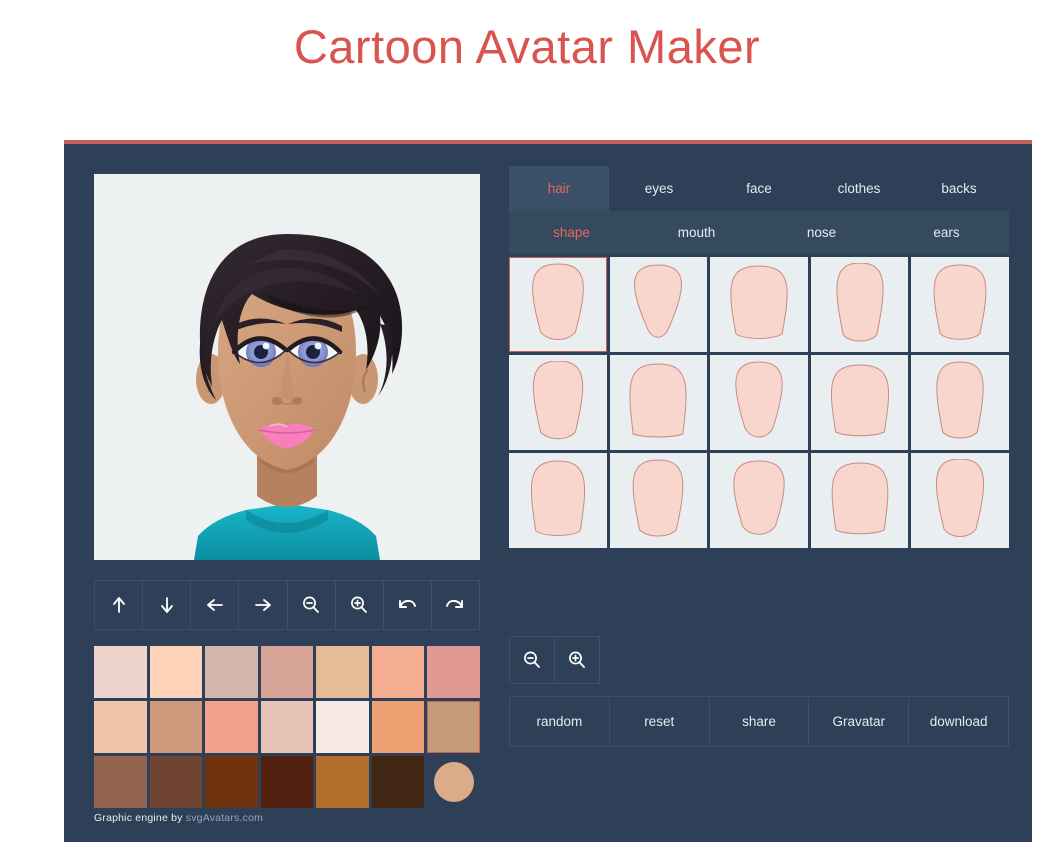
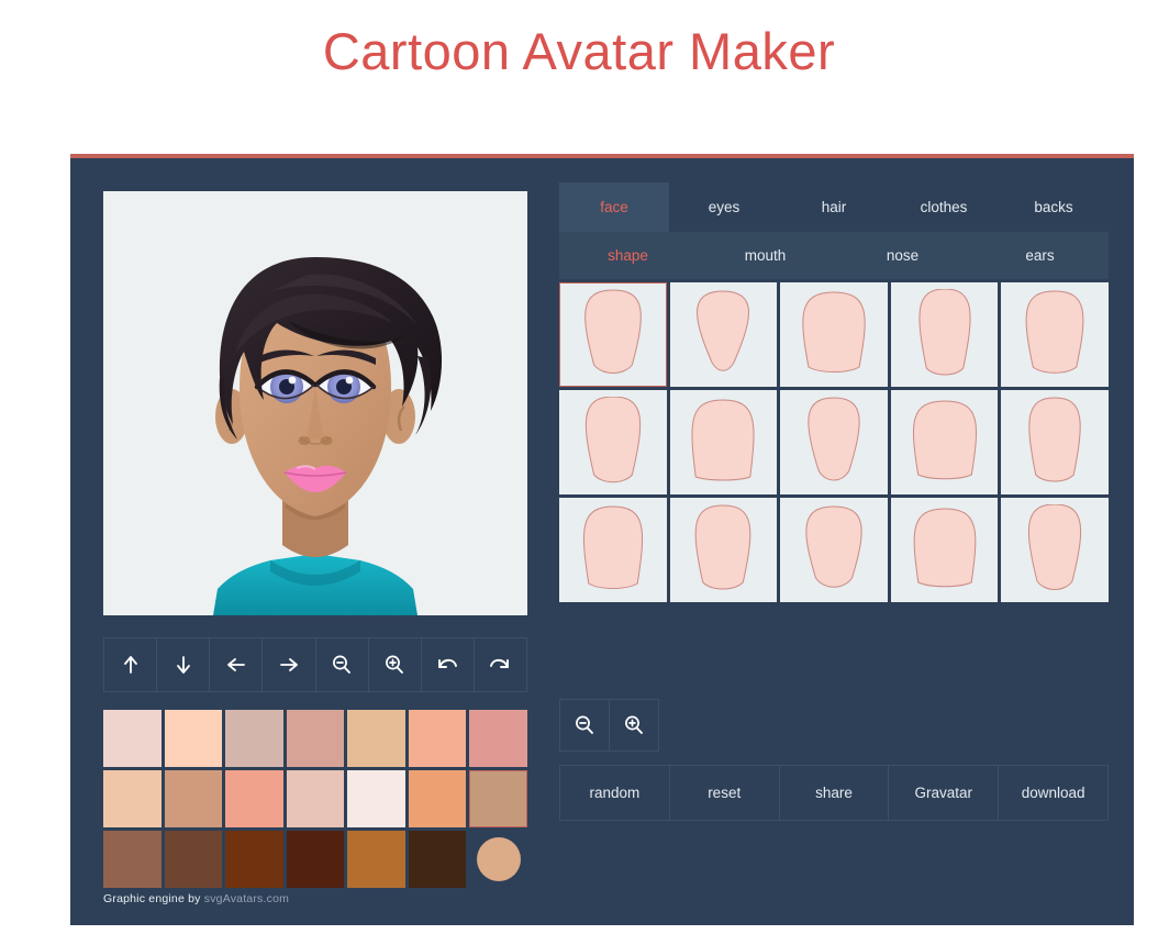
  Cartoon Avatar Maker
  Graphic engine by svgAvatars.com
- hair
+ face
  eyes
- face
+ hair
  clothes
  backs
  shape
  mouth
  nose
  ears
  random
  reset
  share
  Gravatar
  download
